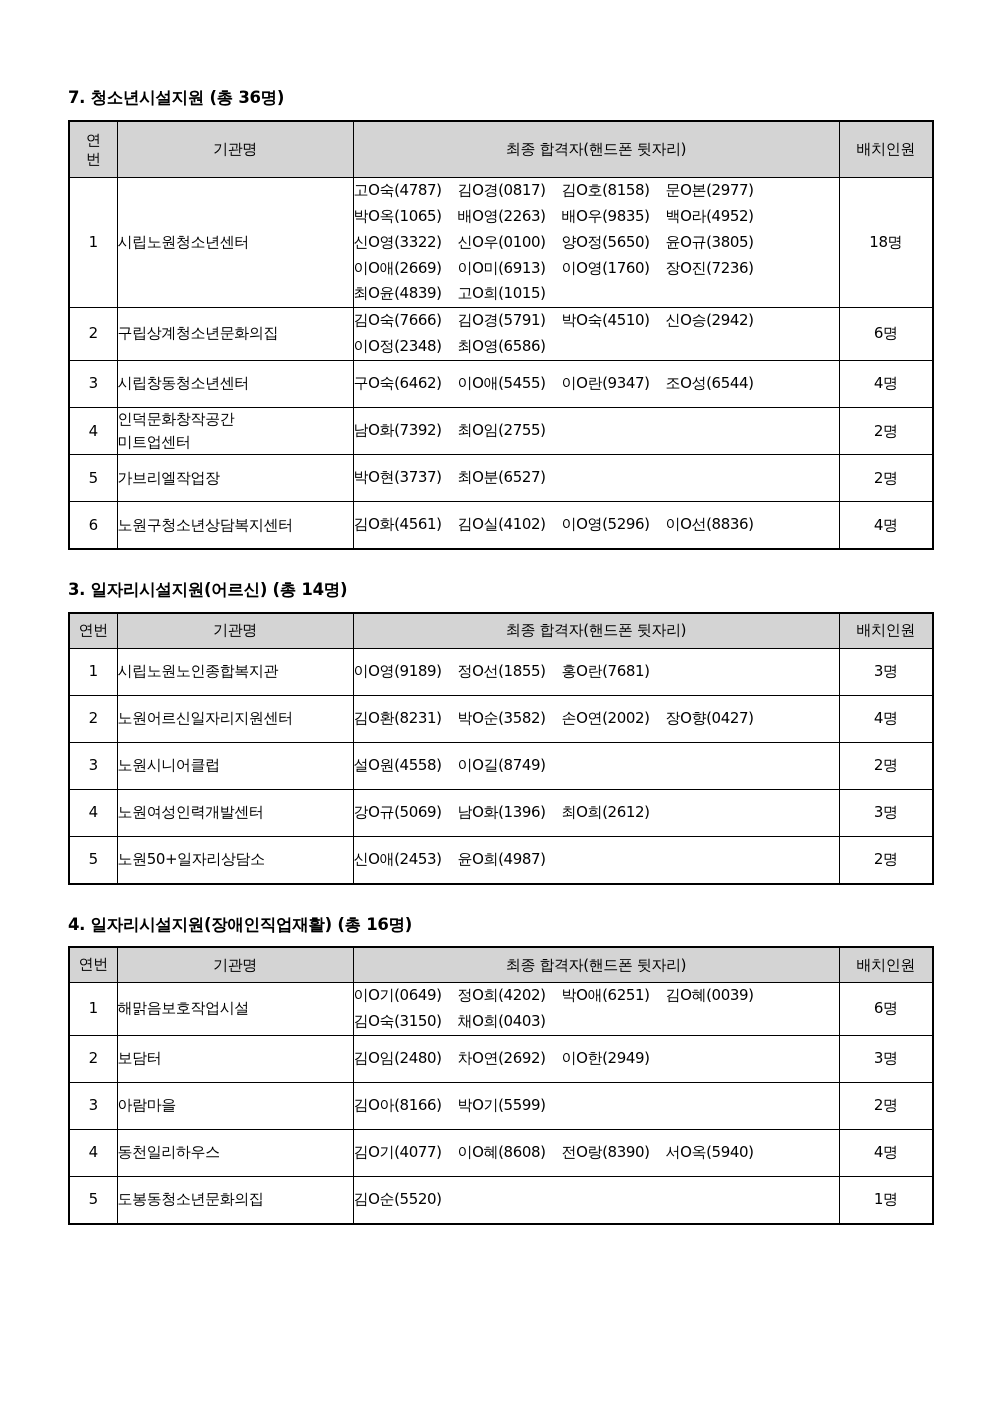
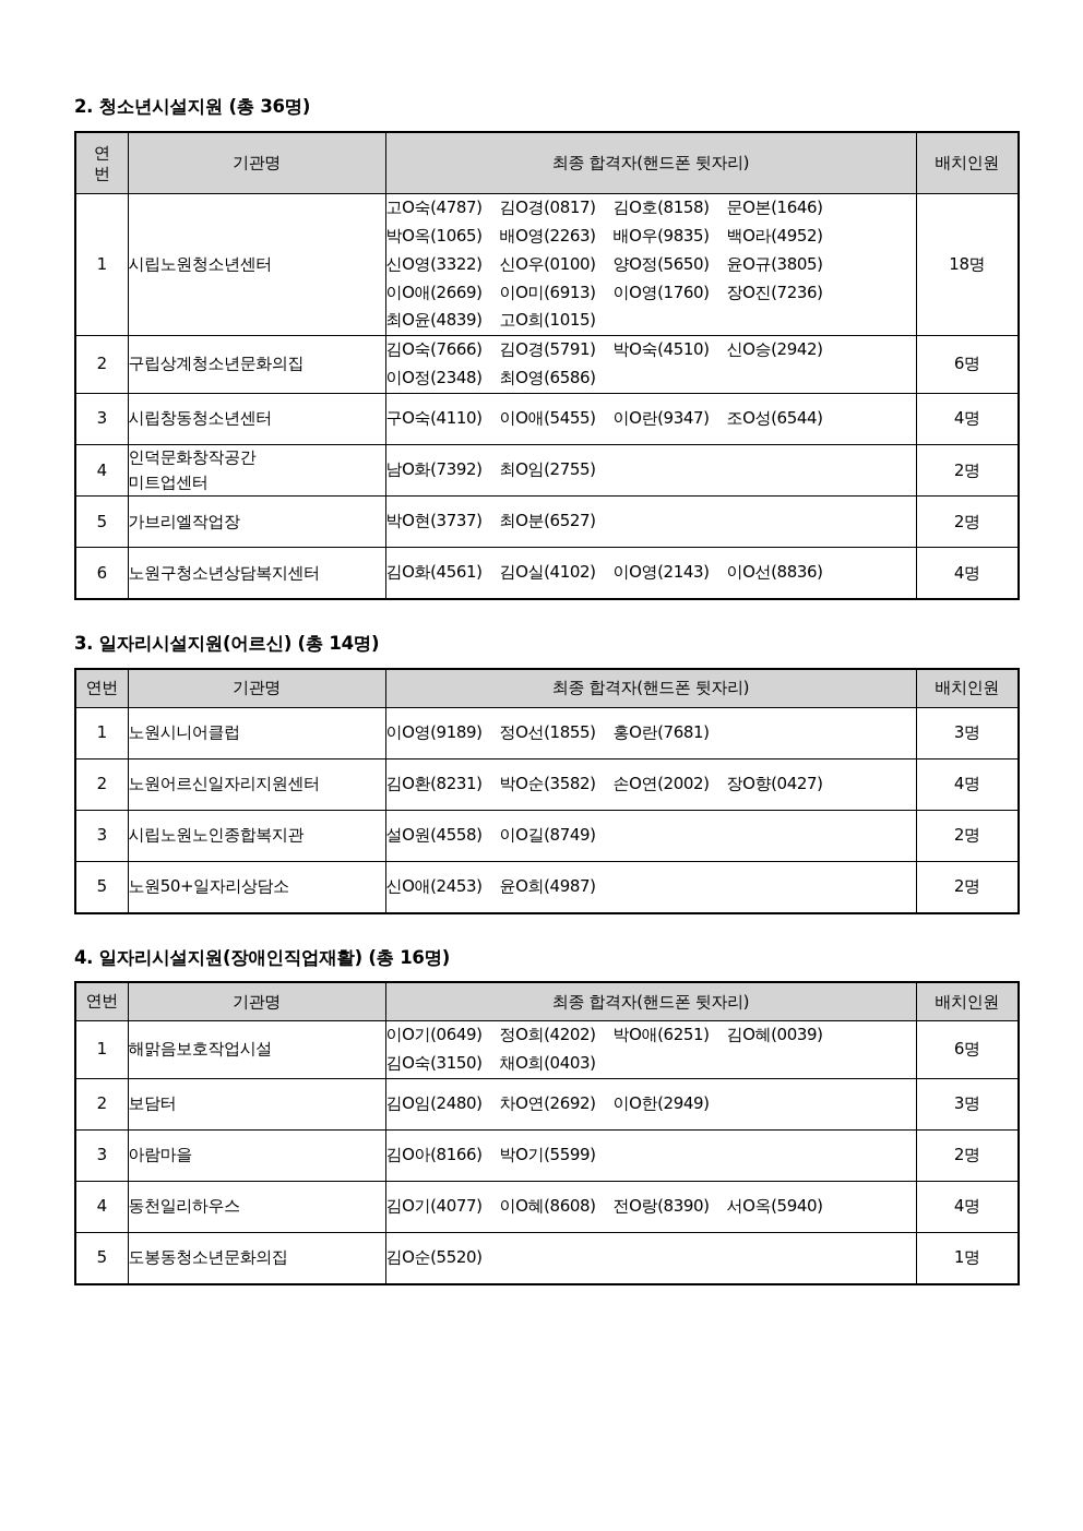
- 7. 청소년시설지원 (총 36명)
+ 2. 청소년시설지원 (총 36명)
  연번	기관명	최종 합격자(핸드폰 뒷자리)	배치인원
- 1	시립노원청소년센터	고O숙(4787) 김O경(0817) 김O호(8158) 문O본(2977)박O옥(1065) 배O영(2263) 배O우(9835) 백O라(4952)신O영(3322) 신O우(0100) 양O정(5650) 윤O규(3805)이O애(2669) 이O미(6913) 이O영(1760) 장O진(7236)최O윤(4839) 고O희(1015)	18명
+ 1	시립노원청소년센터	고O숙(4787) 김O경(0817) 김O호(8158) 문O본(1646)박O옥(1065) 배O영(2263) 배O우(9835) 백O라(4952)신O영(3322) 신O우(0100) 양O정(5650) 윤O규(3805)이O애(2669) 이O미(6913) 이O영(1760) 장O진(7236)최O윤(4839) 고O희(1015)	18명
  2	구립상계청소년문화의집	김O숙(7666) 김O경(5791) 박O숙(4510) 신O승(2942)이O정(2348) 최O영(6586)	6명
- 3	시립창동청소년센터	구O숙(6462) 이O애(5455) 이O란(9347) 조O성(6544)	4명
+ 3	시립창동청소년센터	구O숙(4110) 이O애(5455) 이O란(9347) 조O성(6544)	4명
  4	인덕문화창작공간미트업센터	남O화(7392) 최O임(2755)	2명
  5	가브리엘작업장	박O현(3737) 최O분(6527)	2명
- 6	노원구청소년상담복지센터	김O화(4561) 김O실(4102) 이O영(5296) 이O선(8836)	4명
+ 6	노원구청소년상담복지센터	김O화(4561) 김O실(4102) 이O영(2143) 이O선(8836)	4명
  3. 일자리시설지원(어르신) (총 14명)
  연번	기관명	최종 합격자(핸드폰 뒷자리)	배치인원
- 1	시립노원노인종합복지관	이O영(9189) 정O선(1855) 홍O란(7681)	3명
+ 1	노원시니어클럽	이O영(9189) 정O선(1855) 홍O란(7681)	3명
  2	노원어르신일자리지원센터	김O환(8231) 박O순(3582) 손O연(2002) 장O향(0427)	4명
- 3	노원시니어클럽	설O원(4558) 이O길(8749)	2명
+ 3	시립노원노인종합복지관	설O원(4558) 이O길(8749)	2명
- 4	노원여성인력개발센터	강O규(5069) 남O화(1396) 최O희(2612)	3명
  5	노원50+일자리상담소	신O애(2453) 윤O희(4987)	2명
  4. 일자리시설지원(장애인직업재활) (총 16명)
  연번	기관명	최종 합격자(핸드폰 뒷자리)	배치인원
  1	해맑음보호작업시설	이O기(0649) 정O희(4202) 박O애(6251) 김O혜(0039)김O숙(3150) 채O희(0403)	6명
  2	보담터	김O임(2480) 차O연(2692) 이O한(2949)	3명
  3	아람마을	김O아(8166) 박O기(5599)	2명
  4	동천일리하우스	김O기(4077) 이O혜(8608) 전O랑(8390) 서O옥(5940)	4명
  5	도봉동청소년문화의집	김O순(5520)	1명
